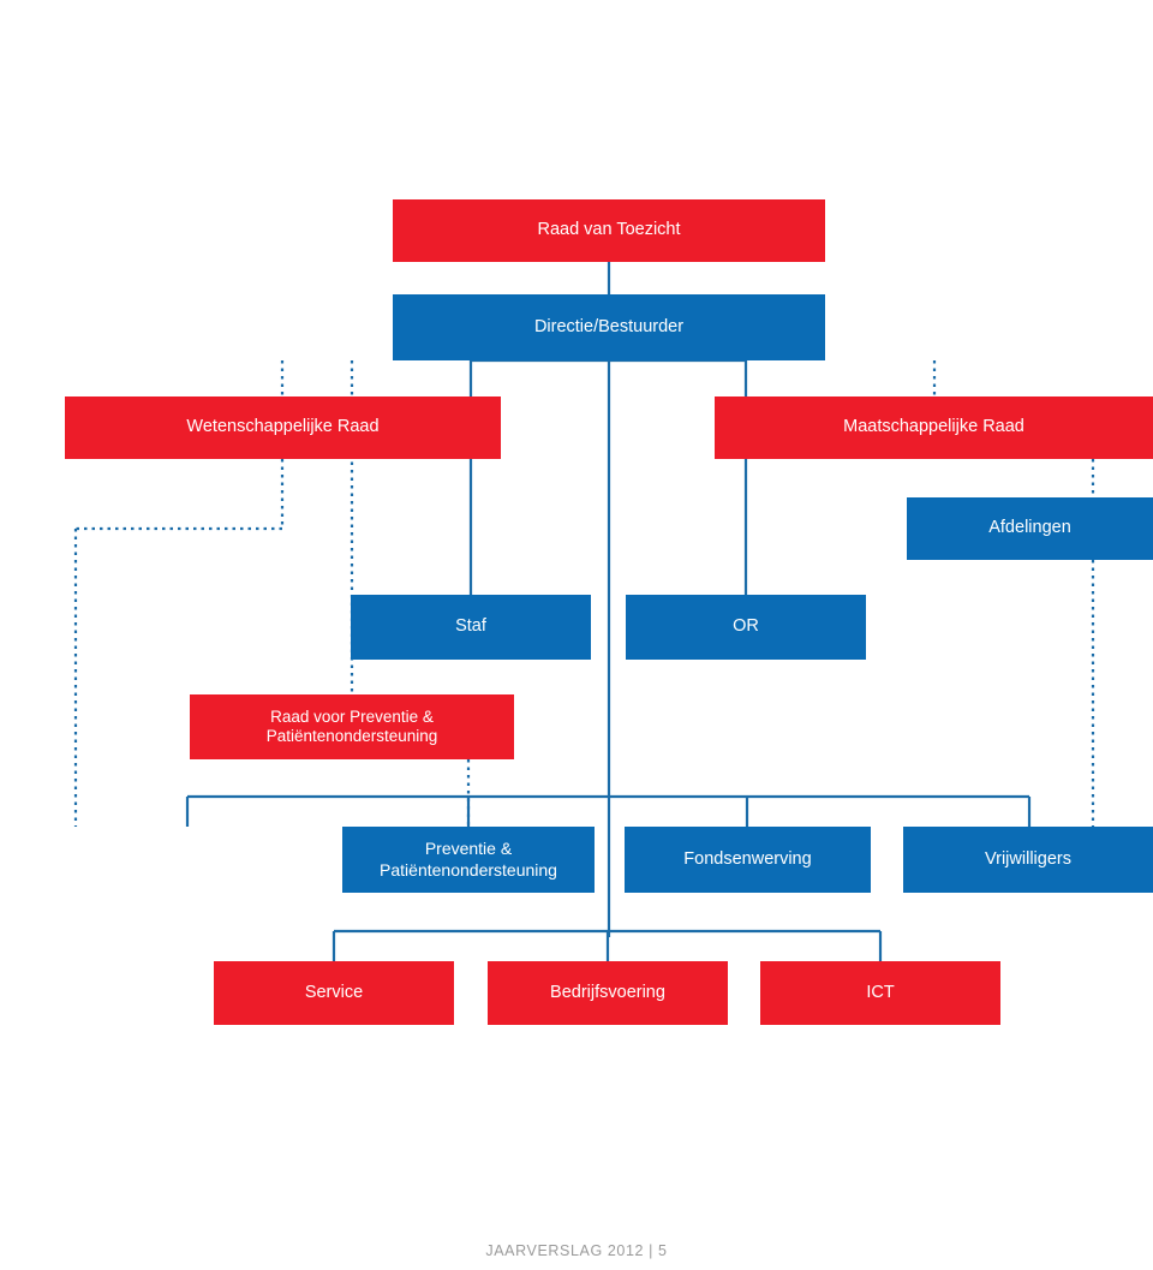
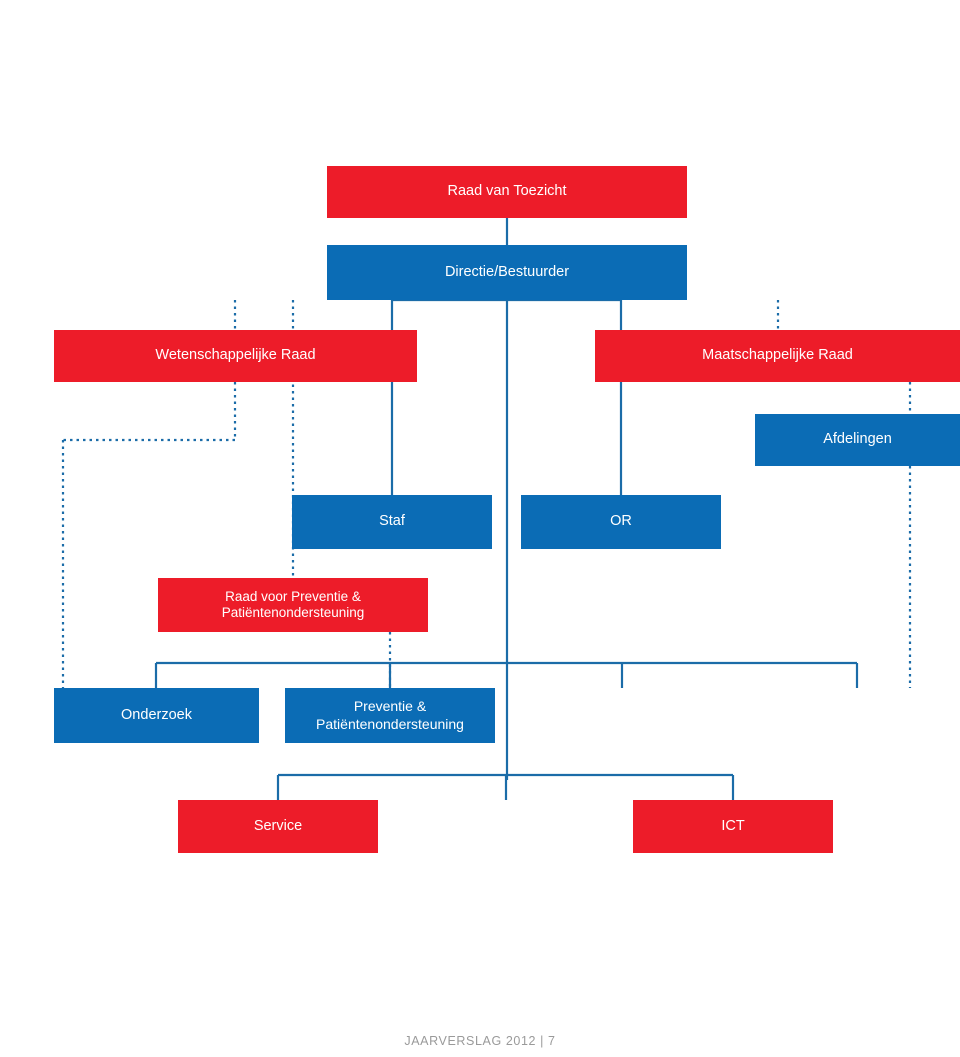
  Raad van Toezicht
  Directie/Bestuurder
  Wetenschappelijke Raad
  Maatschappelijke Raad
  Afdelingen
  Staf
  OR
  Raad voor Preventie &
  Patiëntenondersteuning
+ Onderzoek
  Preventie &
  Patiëntenondersteuning
- Fondsenwerving
- Vrijwilligers
  Service
- Bedrijfsvoering
  ICT
- JAARVERSLAG 2012 | 5
+ JAARVERSLAG 2012 | 7
